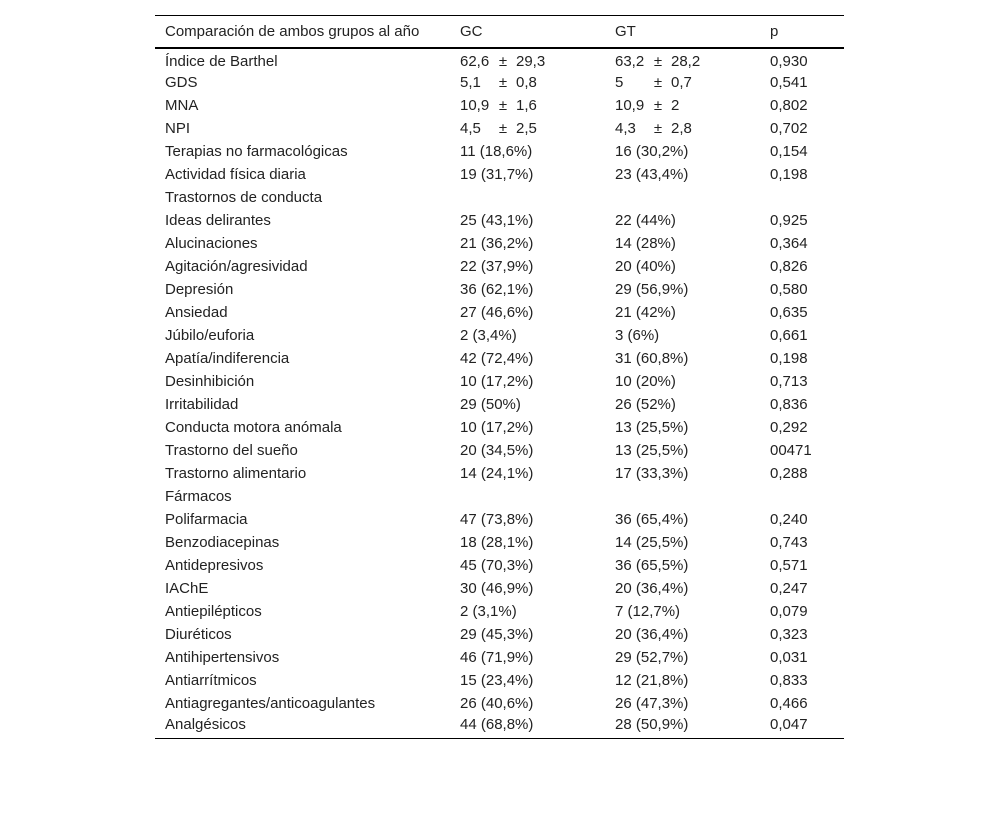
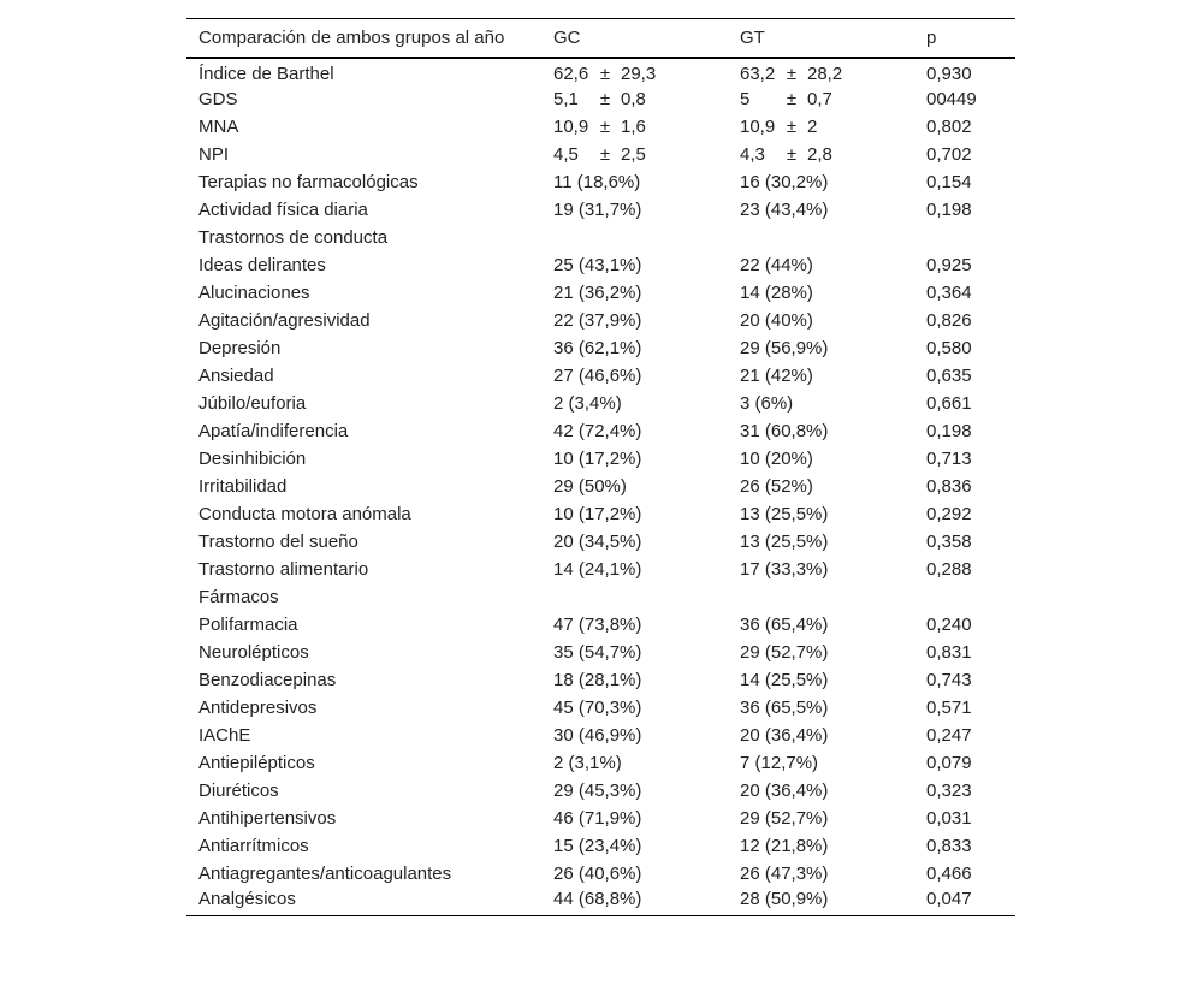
  Comparación de ambos grupos al año	GC	GT	p
  Índice de Barthel	62,6 ± 29,3	63,2 ± 28,2	0,930
- GDS	5,1 ± 0,8	5 ± 0,7	0,541
+ GDS	5,1 ± 0,8	5 ± 0,7	00449
  MNA	10,9 ± 1,6	10,9 ± 2	0,802
  NPI	4,5 ± 2,5	4,3 ± 2,8	0,702
  Terapias no farmacológicas	11 (18,6%)	16 (30,2%)	0,154
  Actividad física diaria	19 (31,7%)	23 (43,4%)	0,198
  Trastornos de conducta
  Ideas delirantes	25 (43,1%)	22 (44%)	0,925
  Alucinaciones	21 (36,2%)	14 (28%)	0,364
  Agitación/agresividad	22 (37,9%)	20 (40%)	0,826
  Depresión	36 (62,1%)	29 (56,9%)	0,580
  Ansiedad	27 (46,6%)	21 (42%)	0,635
  Júbilo/euforia	2 (3,4%)	3 (6%)	0,661
  Apatía/indiferencia	42 (72,4%)	31 (60,8%)	0,198
  Desinhibición	10 (17,2%)	10 (20%)	0,713
  Irritabilidad	29 (50%)	26 (52%)	0,836
  Conducta motora anómala	10 (17,2%)	13 (25,5%)	0,292
- Trastorno del sueño	20 (34,5%)	13 (25,5%)	00471
+ Trastorno del sueño	20 (34,5%)	13 (25,5%)	0,358
  Trastorno alimentario	14 (24,1%)	17 (33,3%)	0,288
  Fármacos
  Polifarmacia	47 (73,8%)	36 (65,4%)	0,240
+ Neurolépticos	35 (54,7%)	29 (52,7%)	0,831
  Benzodiacepinas	18 (28,1%)	14 (25,5%)	0,743
  Antidepresivos	45 (70,3%)	36 (65,5%)	0,571
  IAChE	30 (46,9%)	20 (36,4%)	0,247
  Antiepilépticos	2 (3,1%)	7 (12,7%)	0,079
  Diuréticos	29 (45,3%)	20 (36,4%)	0,323
  Antihipertensivos	46 (71,9%)	29 (52,7%)	0,031
  Antiarrítmicos	15 (23,4%)	12 (21,8%)	0,833
  Antiagregantes/anticoagulantes	26 (40,6%)	26 (47,3%)	0,466
  Analgésicos	44 (68,8%)	28 (50,9%)	0,047
